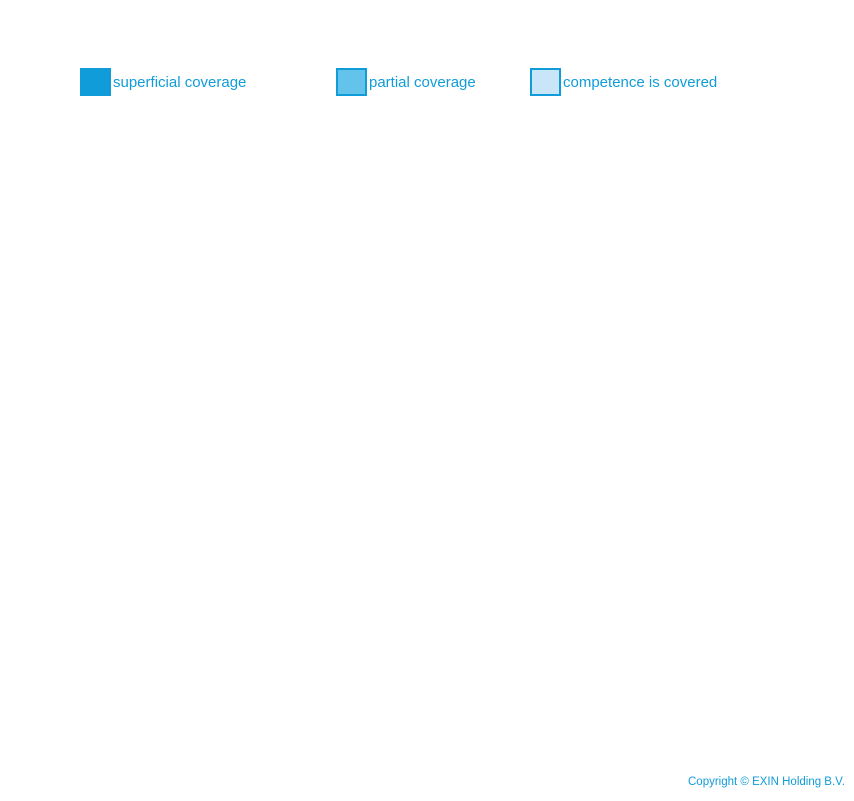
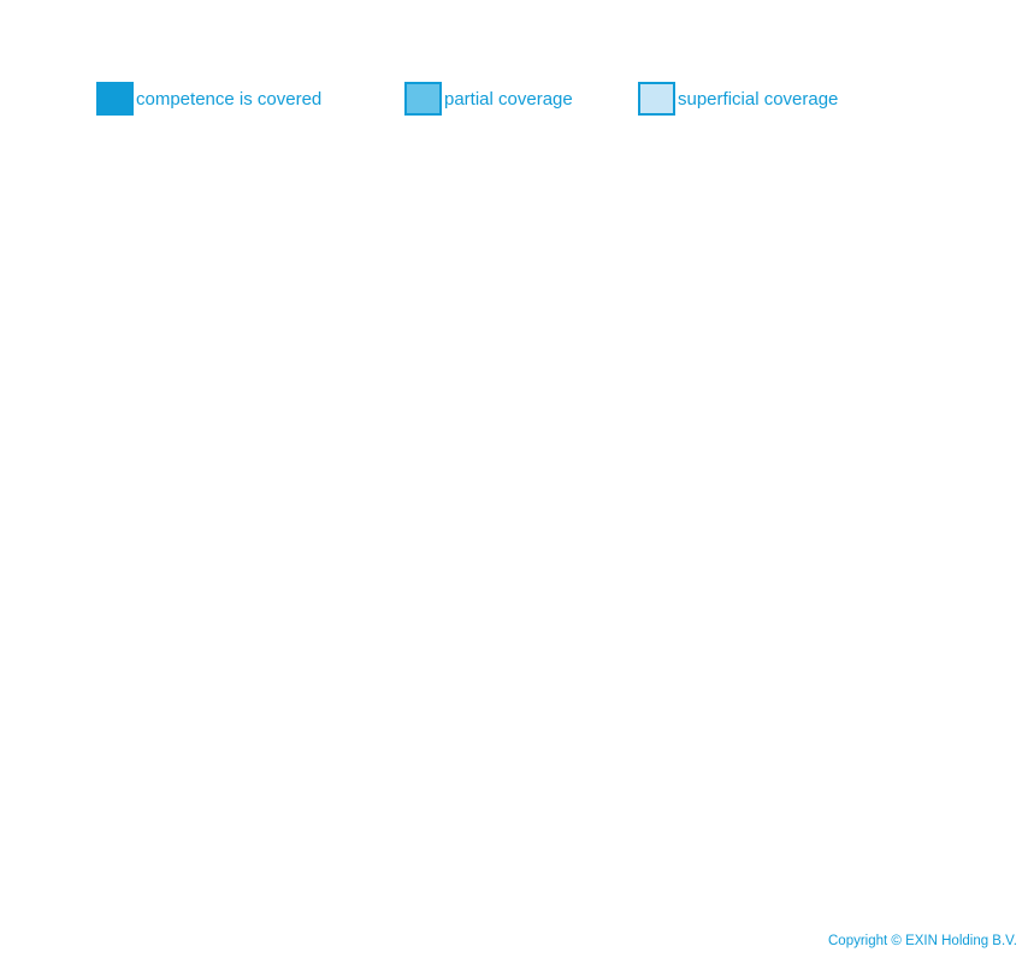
- superficial coverage
+ competence is covered
  partial coverage
- competence is covered
+ superficial coverage
  Copyright © EXIN Holding B.V.
